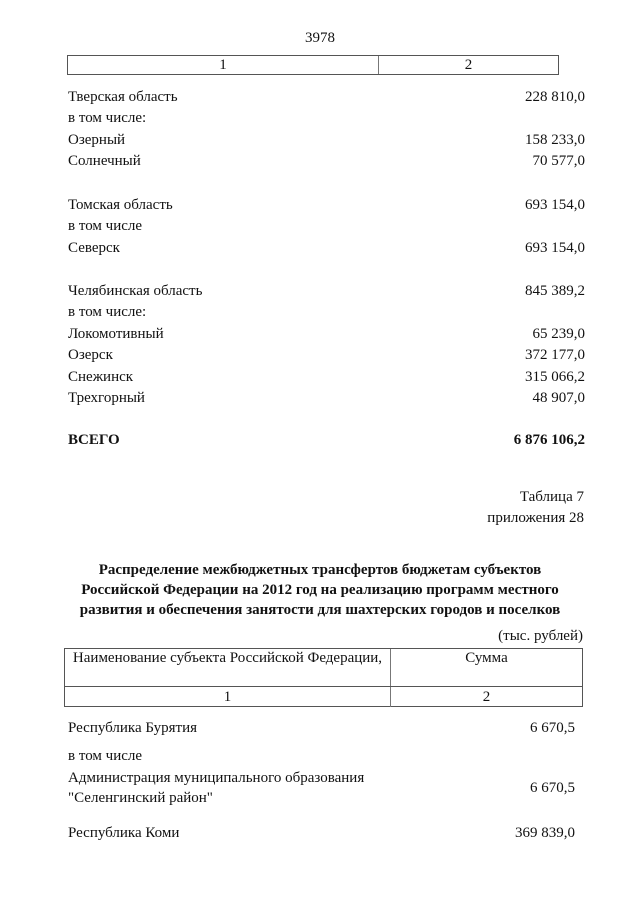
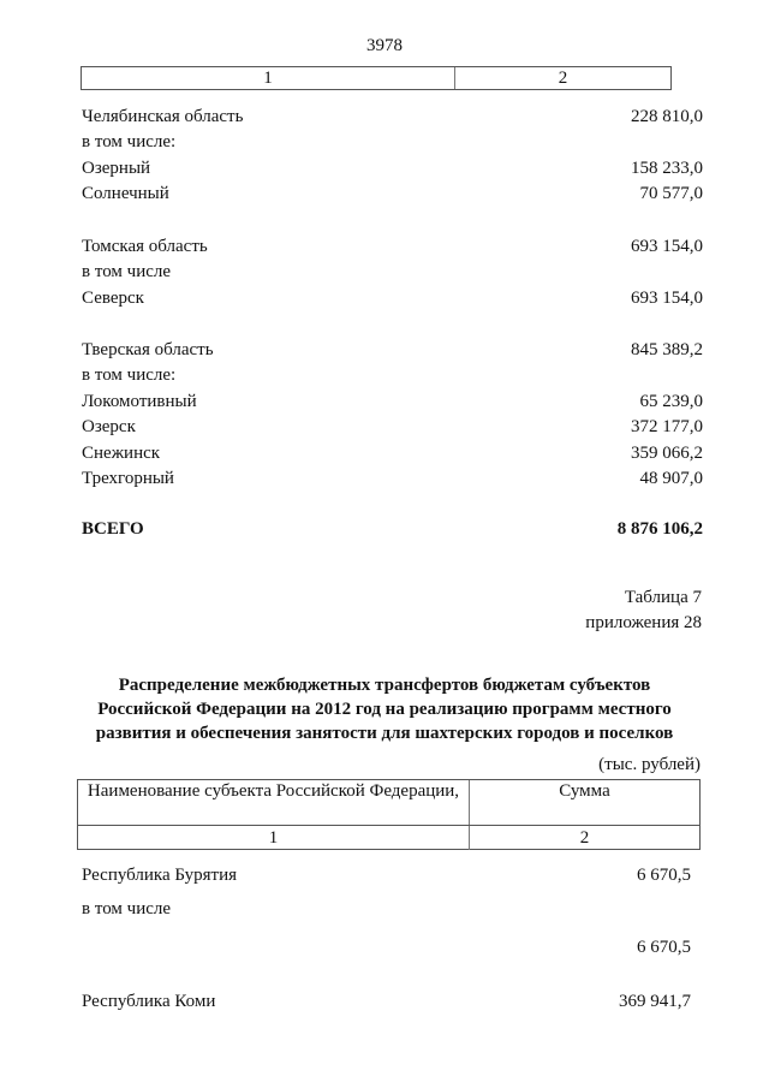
  3978
  1
  2
- Тверская область
+ Челябинская область
  228 810,0
  в том числе:
  Озерный
  158 233,0
  Солнечный
  70 577,0
  Томская область
  693 154,0
  в том числе
  Северск
  693 154,0
- Челябинская область
+ Тверская область
  845 389,2
  в том числе:
  Локомотивный
  65 239,0
  Озерск
  372 177,0
  Снежинск
- 315 066,2
+ 359 066,2
  Трехгорный
  48 907,0
  ВСЕГО
- 6 876 106,2
+ 8 876 106,2
  Таблица 7
  приложения 28
  Распределение межбюджетных трансфертов бюджетам субъектов
  Российской Федерации на 2012 год на реализацию программ местного
  развития и обеспечения занятости для шахтерских городов и поселков
  (тыс. рублей)
  Наименование субъекта Российской Федерации,
  Сумма
  1
  2
  Республика Бурятия
  6 670,5
  в том числе
- Администрация муниципального образования
- "Селенгинский район"
  6 670,5
  Республика Коми
- 369 839,0
+ 369 941,7
